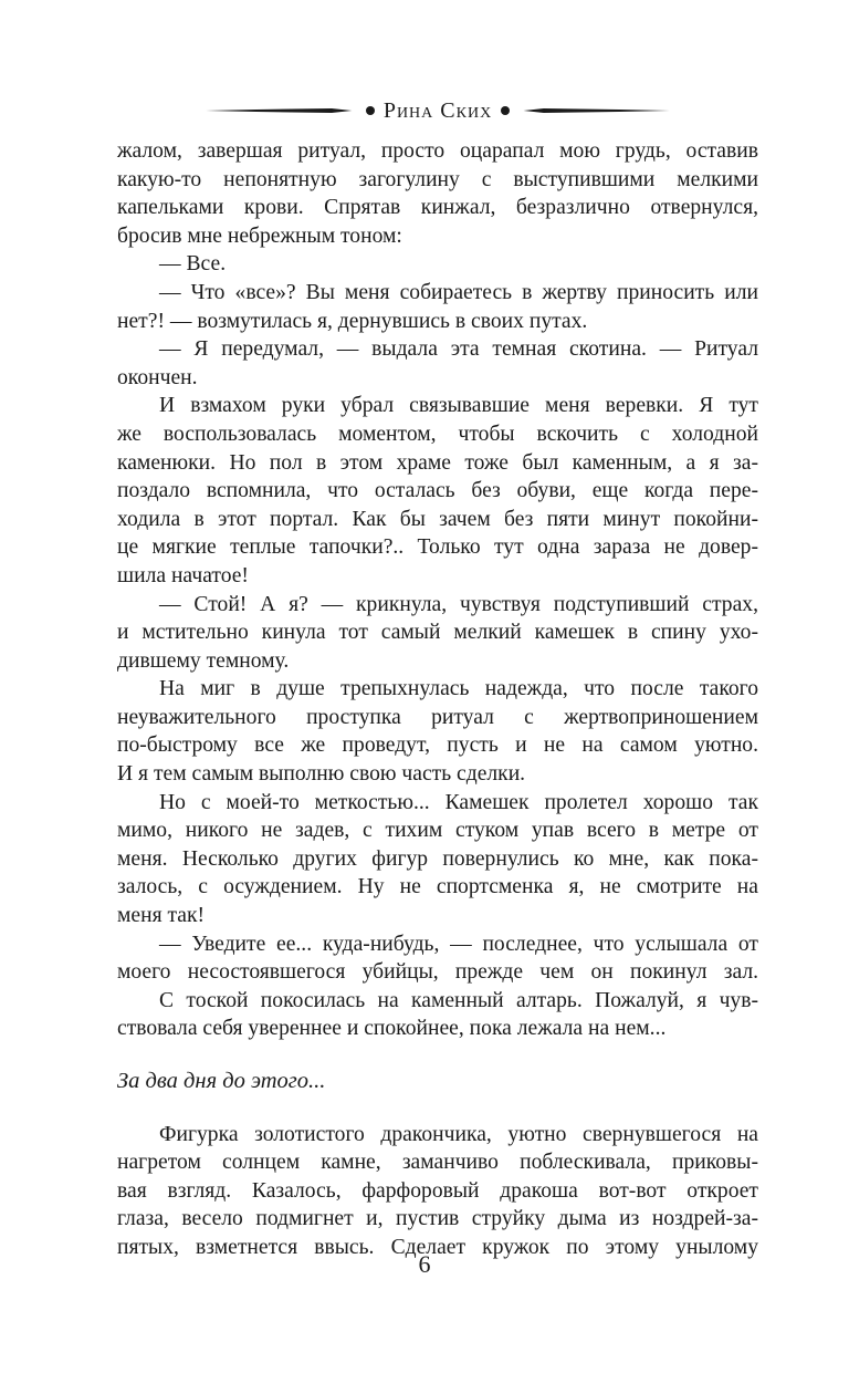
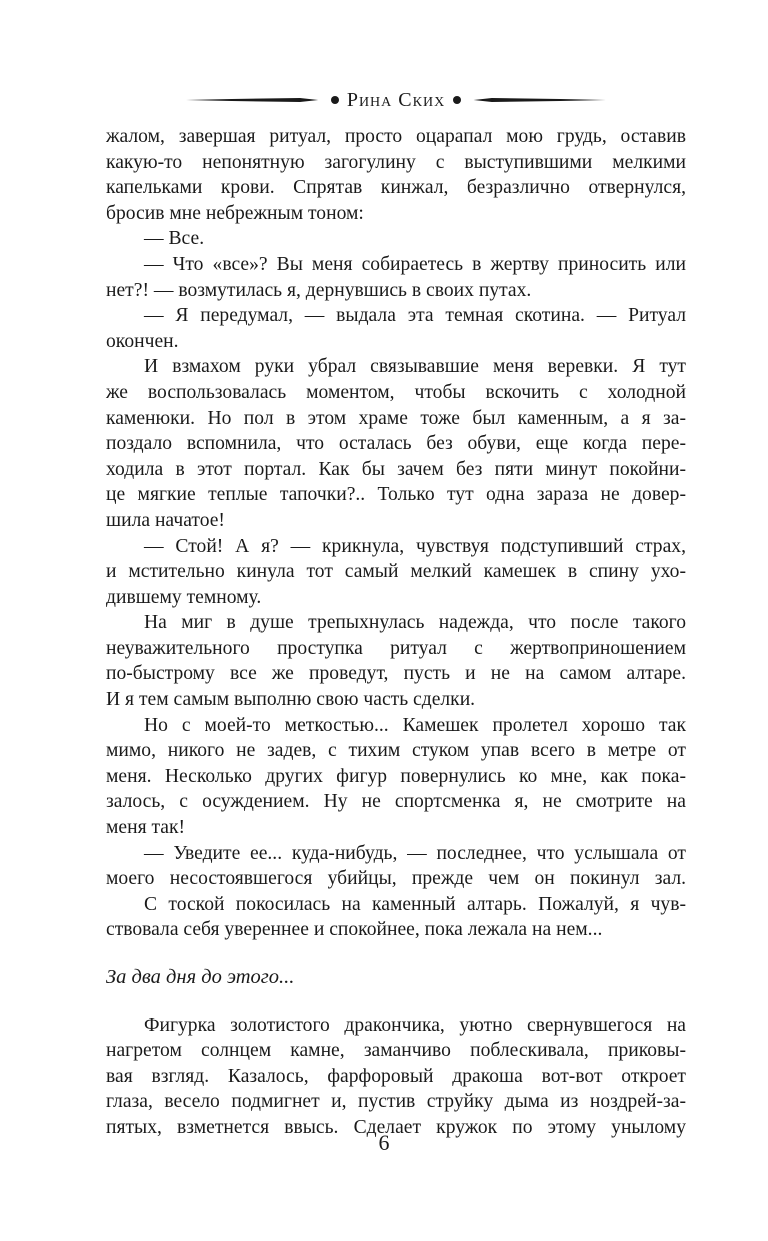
  Рина Ских
  жалом, завершая ритуал, просто оцарапал мою грудь, оставив
  какую-то непонятную загогулину с выступившими мелкими
  капельками крови. Спрятав кинжал, безразлично отвернулся,
  бросив мне небрежным тоном:
  — Все.
  — Что «все»? Вы меня собираетесь в жертву приносить или
  нет?! — возмутилась я, дернувшись в своих путах.
  — Я передумал, — выдала эта темная скотина. — Ритуал
  окончен.
  И взмахом руки убрал связывавшие меня веревки. Я тут
  же воспользовалась моментом, чтобы вскочить с холодной
  каменюки. Но пол в этом храме тоже был каменным, а я за-
  поздало вспомнила, что осталась без обуви, еще когда пере-
  ходила в этот портал. Как бы зачем без пяти минут покойни-
  це мягкие теплые тапочки?.. Только тут одна зараза не довер-
  шила начатое!
  — Стой! А я? — крикнула, чувствуя подступивший страх,
  и мстительно кинула тот самый мелкий камешек в спину ухо-
  дившему темному.
  На миг в душе трепыхнулась надежда, что после такого
  неуважительного проступка ритуал с жертвоприношением
- по-быстрому все же проведут, пусть и не на самом уютно.
+ по-быстрому все же проведут, пусть и не на самом алтаре.
  И я тем самым выполню свою часть сделки.
  Но с моей-то меткостью... Камешек пролетел хорошо так
  мимо, никого не задев, с тихим стуком упав всего в метре от
  меня. Несколько других фигур повернулись ко мне, как пока-
  залось, с осуждением. Ну не спортсменка я, не смотрите на
  меня так!
  — Уведите ее... куда-нибудь, — последнее, что услышала от
  моего несостоявшегося убийцы, прежде чем он покинул зал.
  С тоской покосилась на каменный алтарь. Пожалуй, я чув-
  ствовала себя увереннее и спокойнее, пока лежала на нем...
  За два дня до этого...
  Фигурка золотистого дракончика, уютно свернувшегося на
  нагретом солнцем камне, заманчиво поблескивала, приковы-
  вая взгляд. Казалось, фарфоровый дракоша вот-вот откроет
  глаза, весело подмигнет и, пустив струйку дыма из ноздрей-за-
  пятых, взметнется ввысь. Сделает кружок по этому унылому
  6
